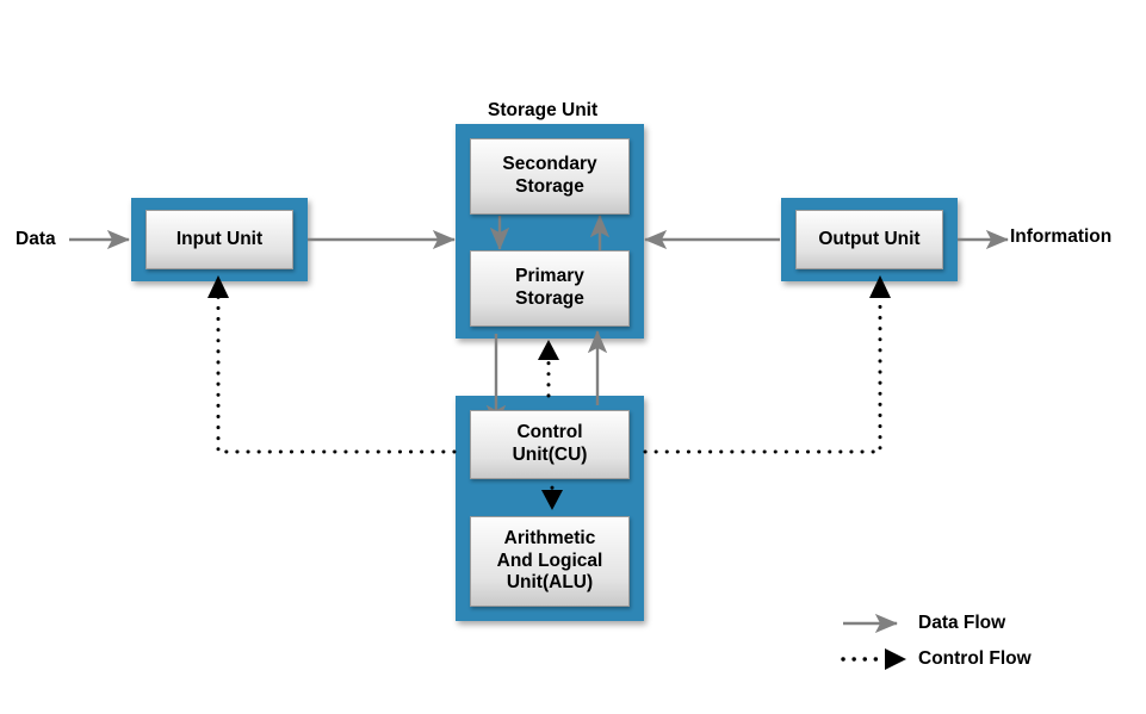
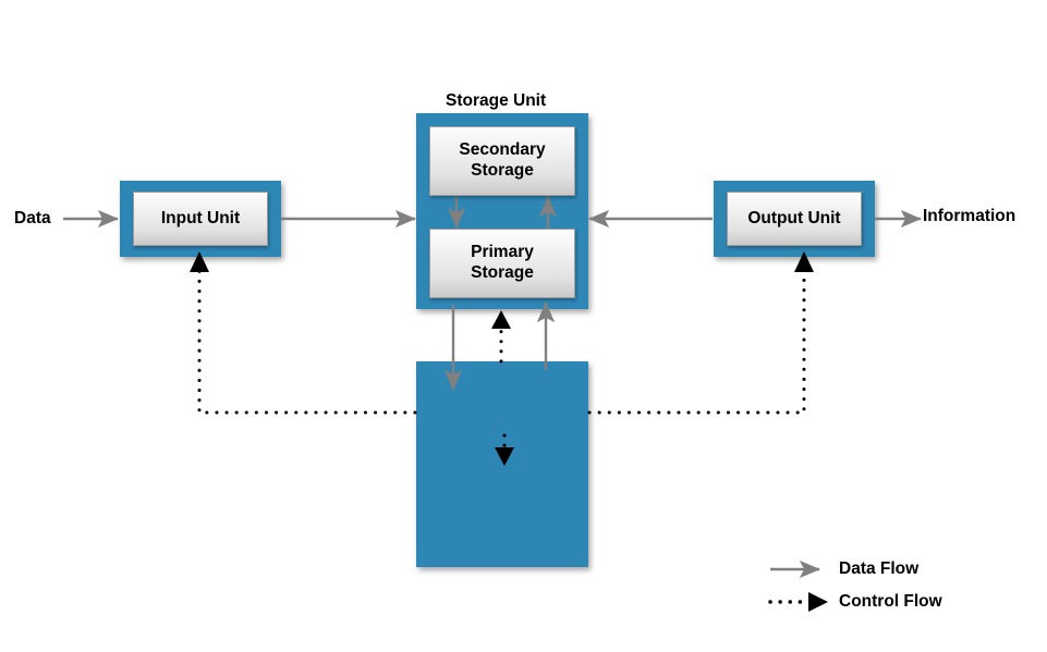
  Input Unit
  Output Unit
  Secondary
  Storage
  Primary
  Storage
- Control
- Unit(CU)
- Arithmetic
- And Logical
- Unit(ALU)
  Storage Unit
  Data
  Information
  Data Flow
  Control Flow
